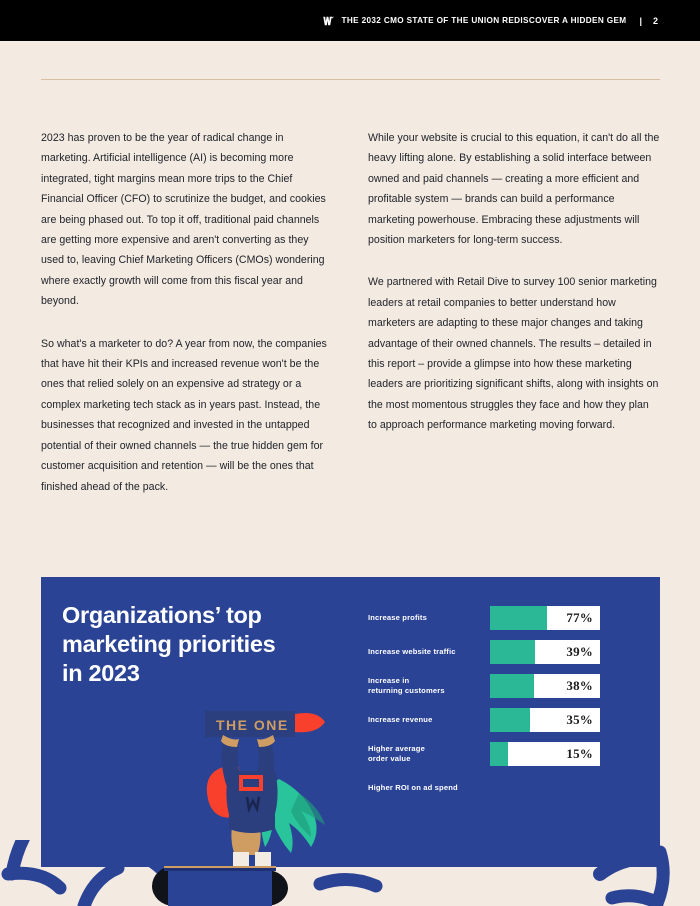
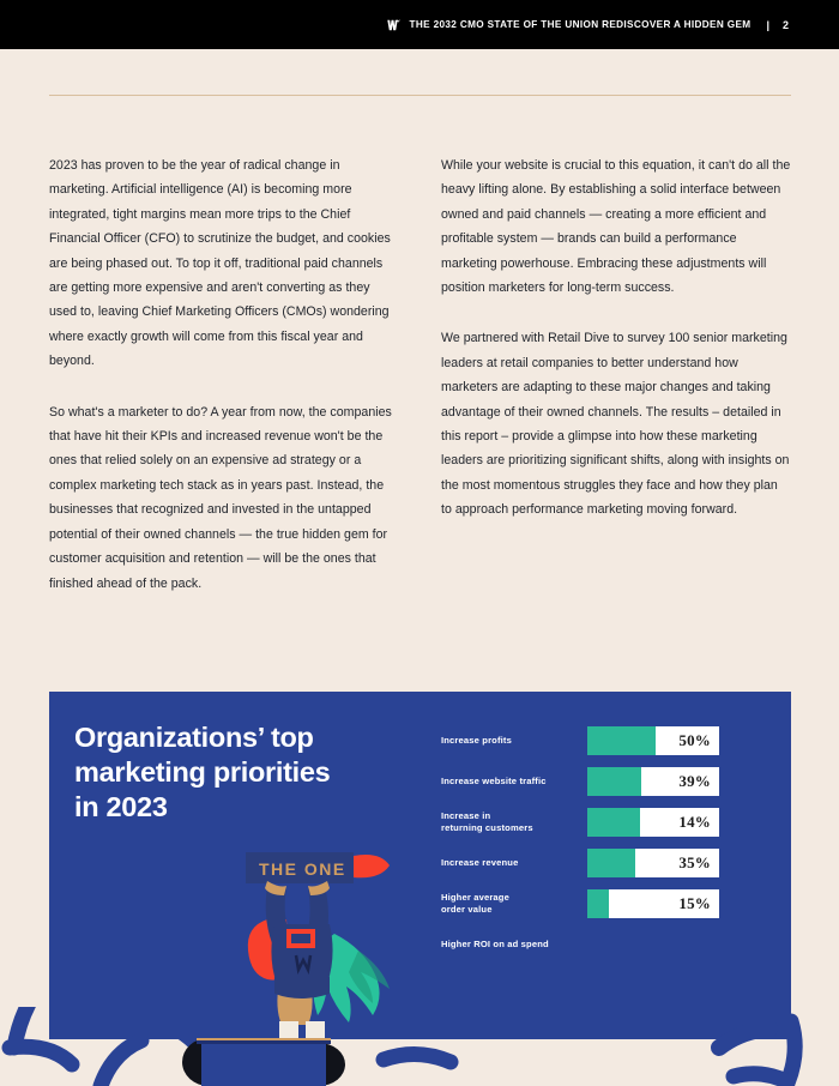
  THE 2032 CMO STATE OF THE UNION REDISCOVER A HIDDEN GEM
  |
  2
  2023 has proven to be the year of radical change in marketing. Artificial intelligence (AI) is becoming more integrated, tight margins mean more trips to the Chief Financial Officer (CFO) to scrutinize the budget, and cookies are being phased out. To top it off, traditional paid channels are getting more expensive and aren't converting as they used to, leaving Chief Marketing Officers (CMOs) wondering where exactly growth will come from this fiscal year and beyond.
  So what's a marketer to do? A year from now, the companies that have hit their KPIs and increased revenue won't be the ones that relied solely on an expensive ad strategy or a complex marketing tech stack as in years past. Instead, the businesses that recognized and invested in the untapped potential of their owned channels — the true hidden gem for customer acquisition and retention — will be the ones that finished ahead of the pack.
  While your website is crucial to this equation, it can't do all the heavy lifting alone. By establishing a solid interface between owned and paid channels — creating a more efficient and profitable system — brands can build a performance marketing powerhouse. Embracing these adjustments will position marketers for long-term success.
  We partnered with Retail Dive to survey 100 senior marketing leaders at retail companies to better understand how marketers are adapting to these major changes and taking advantage of their owned channels. The results – detailed in this report – provide a glimpse into how these marketing leaders are prioritizing significant shifts, along with insights on the most momentous struggles they face and how they plan to approach performance marketing moving forward.
  Organizations’ top
  marketing priorities
  in 2023
  THE ONE
  Increase profits
- 77%
+ 50%
  Increase website traffic
  39%
  Increase in
  returning customers
- 38%
+ 14%
  Increase revenue
  35%
  Higher average
  order value
  15%
  Higher ROI on ad spend
